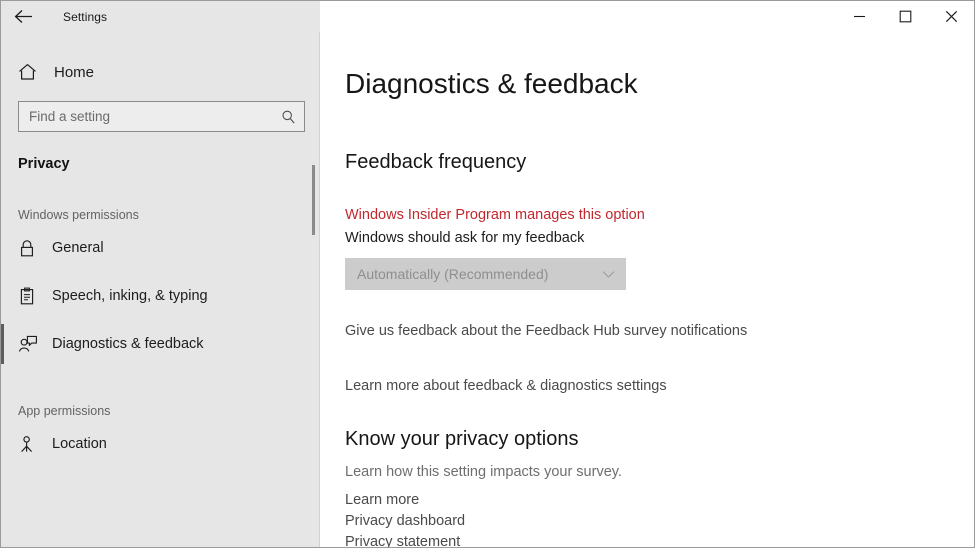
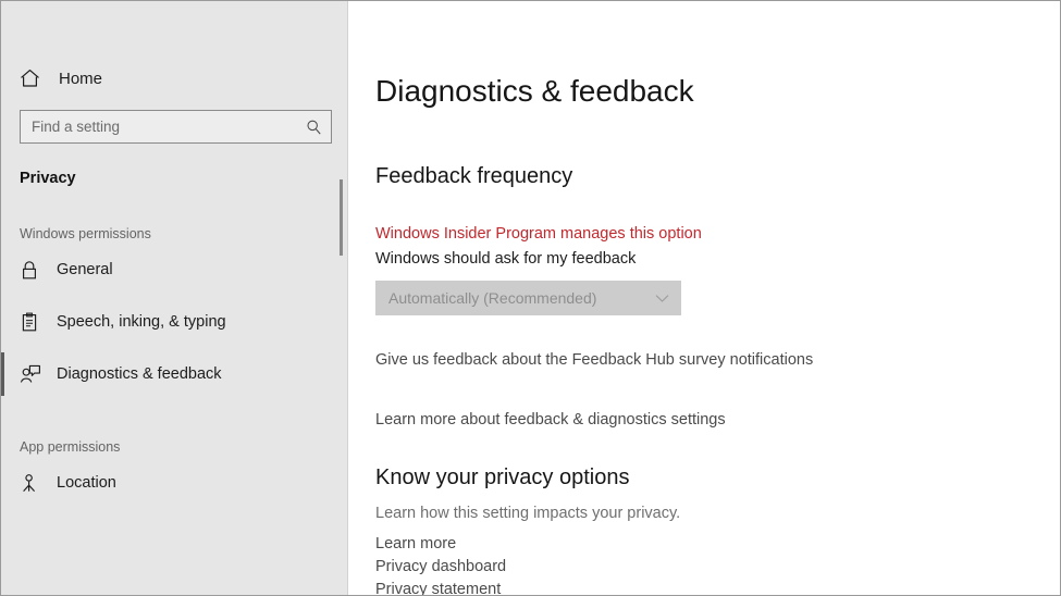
- Settings
  Home
  Find a setting
  Privacy
  Windows permissions
  General
  Speech, inking, & typing
  Diagnostics & feedback
  App permissions
  Location
  Diagnostics & feedback
  Feedback frequency
  Windows Insider Program manages this option
  Windows should ask for my feedback
  Automatically (Recommended)
  Give us feedback about the Feedback Hub survey notifications
  Learn more about feedback & diagnostics settings
  Know your privacy options
- Learn how this setting impacts your survey.
+ Learn how this setting impacts your privacy.
  Learn more
  Privacy dashboard
  Privacy statement
